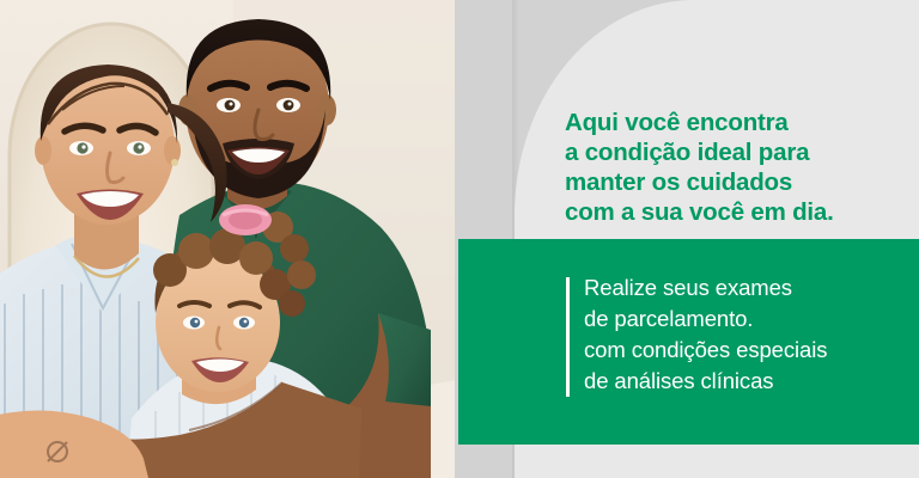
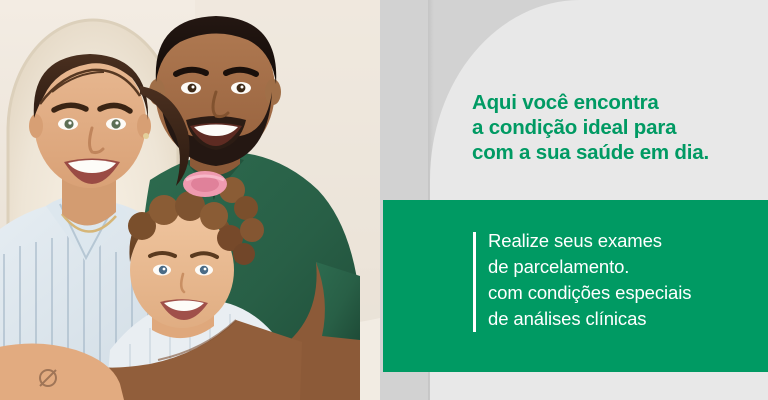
  Aqui você encontra
  a condição ideal para
- manter os cuidados
- com a sua você em dia.
+ com a sua saúde em dia.
  Realize seus exames
  de parcelamento.
  com condições especiais
  de análises clínicas
